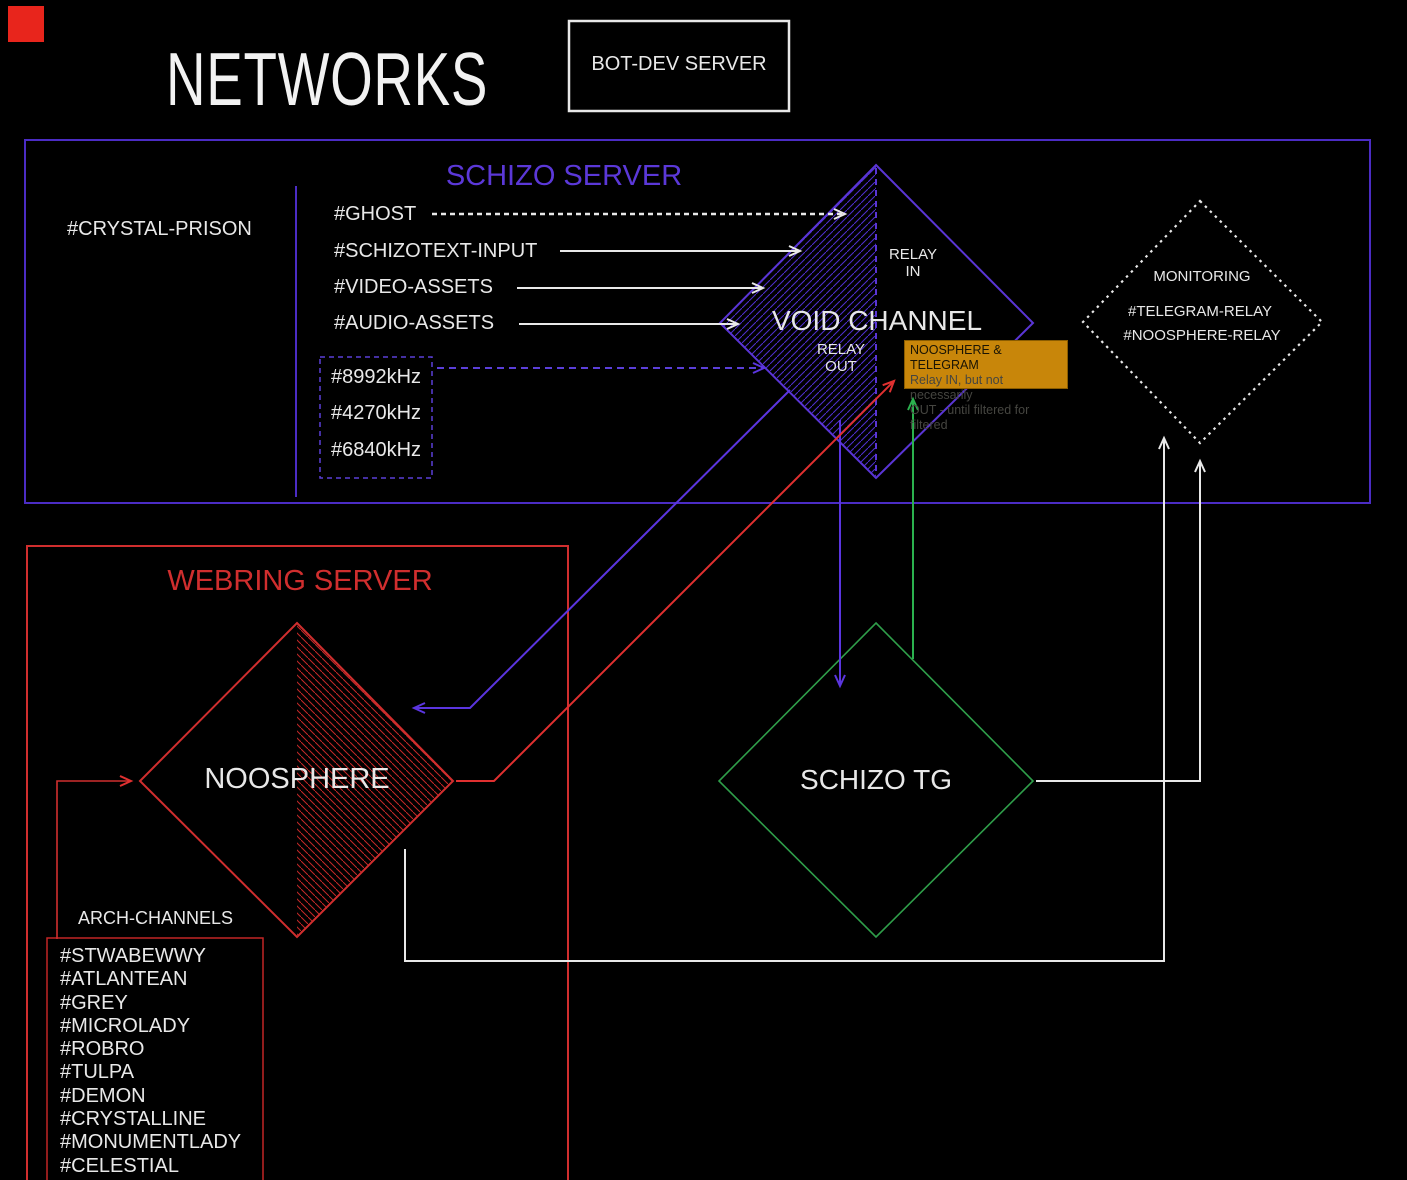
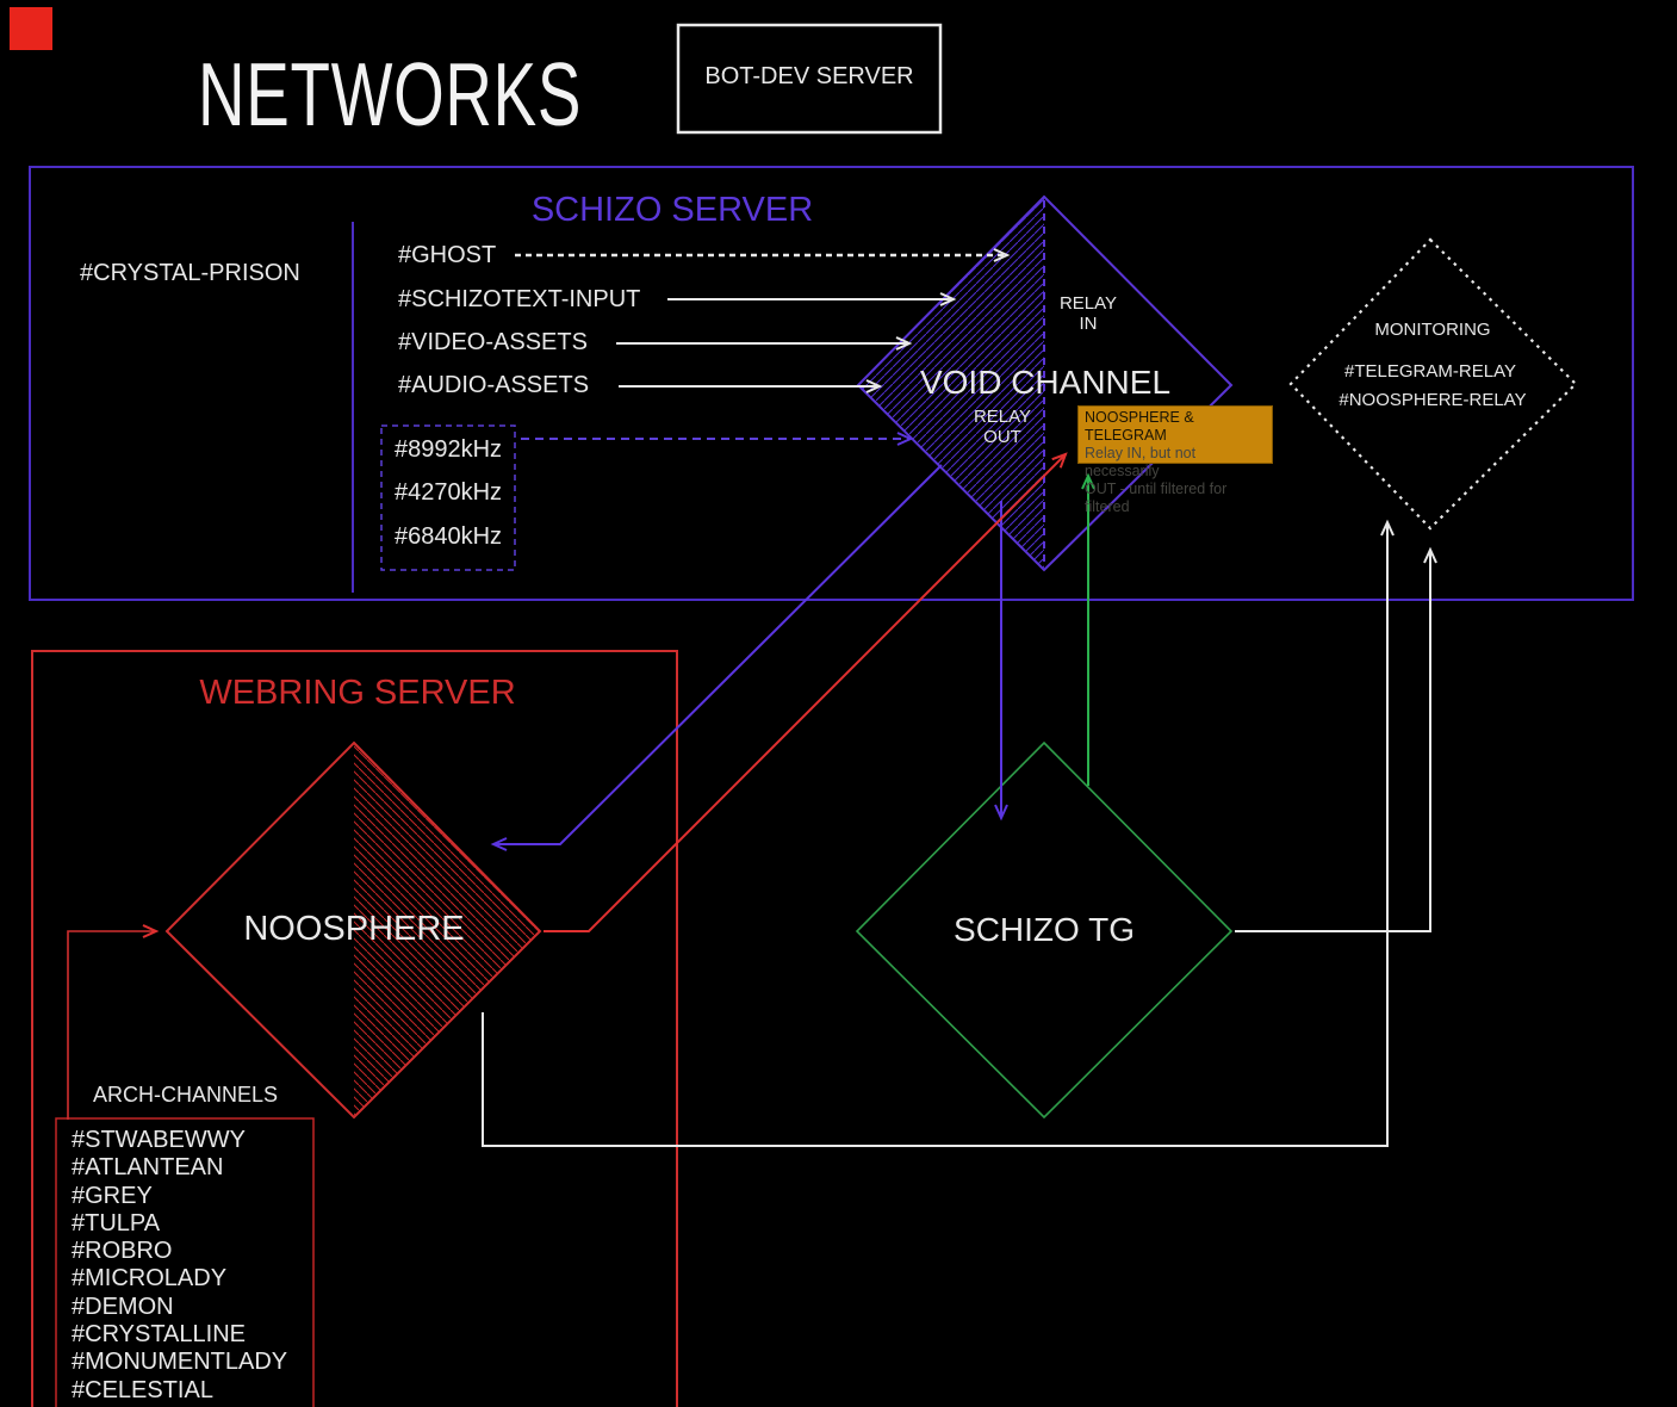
  NETWORKS
  BOT-DEV SERVER
  SCHIZO SERVER
  #CRYSTAL-PRISON
  #GHOST
  #SCHIZOTEXT-INPUT
  #VIDEO-ASSETS
  #AUDIO-ASSETS
  #8992kHz
  #4270kHz
  #6840kHz
  VOID CHANNEL
  RELAY
  IN
  RELAY
  OUT
  NOOSPHERE & TELEGRAM
  Relay IN, but not necessarily
  OUT - until filtered for filtered
  MONITORING
  #TELEGRAM-RELAY
  #NOOSPHERE-RELAY
  WEBRING SERVER
  NOOSPHERE
  ARCH-CHANNELS
  #STWABEWWY
  #ATLANTEAN
  #GREY
- #MICROLADY
+ #TULPA
  #ROBRO
- #TULPA
+ #MICROLADY
  #DEMON
  #CRYSTALLINE
  #MONUMENTLADY
  #CELESTIAL
  SCHIZO TG
